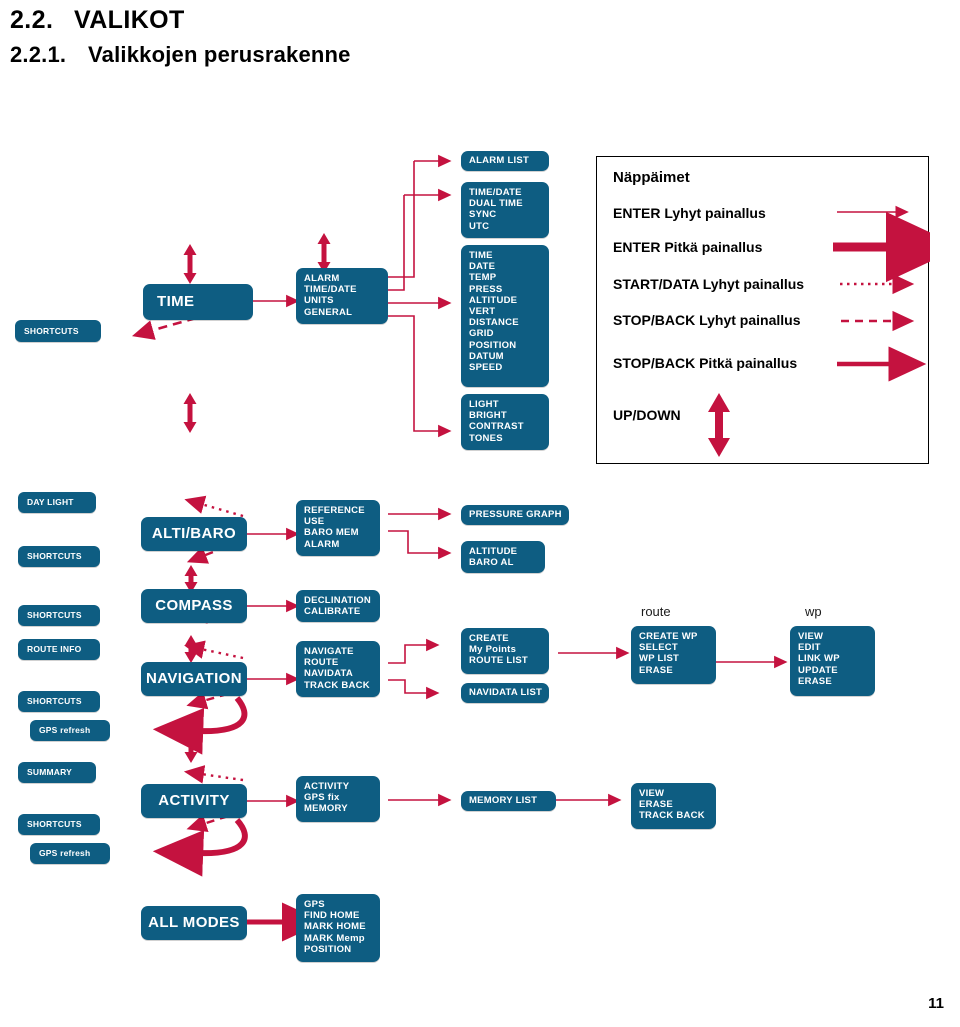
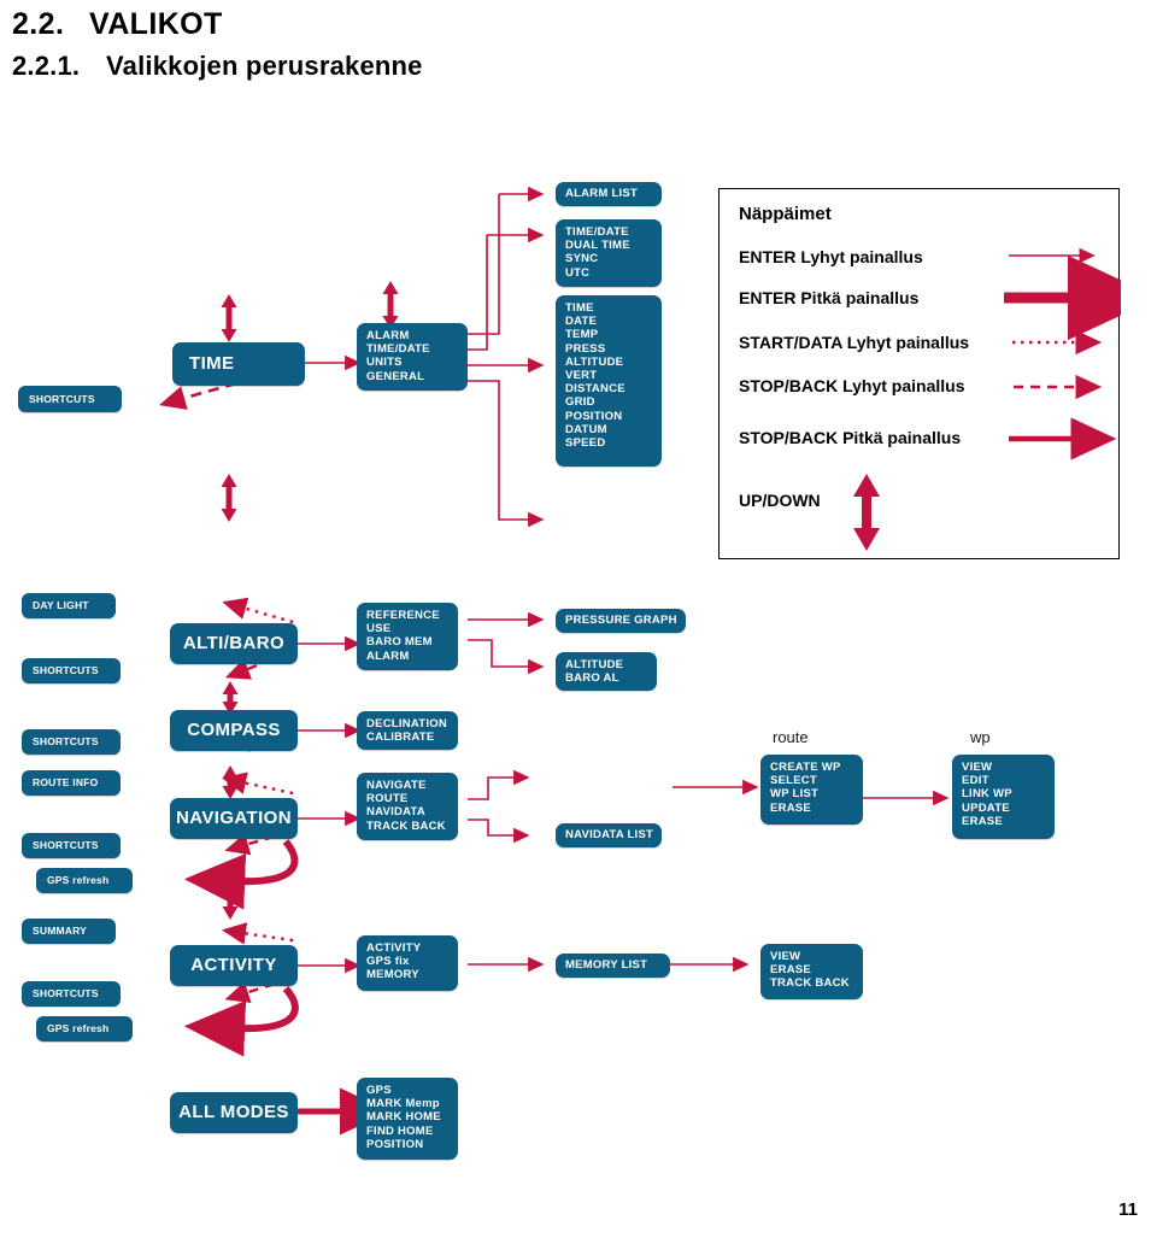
  2.2. VALIKOT
  2.2.1. Valikkojen perusrakenne
  SHORTCUTS
  TIME
  ALARM
  TIME/DATE
  UNITS
  GENERAL
  ALARM LIST
  TIME/DATE
  DUAL TIME
  SYNC
  UTC
  TIME
  DATE
  TEMP
  PRESS
  ALTITUDE
  VERT
  DISTANCE
  GRID
  POSITION
  DATUM
  SPEED
- LIGHT
- BRIGHT
- CONTRAST
- TONES
  DAY LIGHT
  SHORTCUTS
  ALTI/BARO
  REFERENCE
  USE
  BARO MEM
  ALARM
  PRESSURE GRAPH
  ALTITUDE
  BARO AL
  SHORTCUTS
  COMPASS
  DECLINATION
  CALIBRATE
  ROUTE INFO
  SHORTCUTS
  GPS refresh
  NAVIGATION
  NAVIGATE
  ROUTE
  NAVIDATA
  TRACK BACK
- CREATE
- My Points
- ROUTE LIST
  NAVIDATA LIST
  route
  CREATE WP
  SELECT
  WP LIST
  ERASE
  wp
  VIEW
  EDIT
  LINK WP
  UPDATE
  ERASE
  SUMMARY
  SHORTCUTS
  GPS refresh
  ACTIVITY
  ACTIVITY
  GPS fix
  MEMORY
  MEMORY LIST
  VIEW
  ERASE
  TRACK BACK
  ALL MODES
  GPS
- FIND HOME
+ MARK Memp
  MARK HOME
- MARK Memp
+ FIND HOME
  POSITION
  Näppäimet
  ENTER Lyhyt painallus
  ENTER Pitkä painallus
  START/DATA Lyhyt painallus
  STOP/BACK Lyhyt painallus
  STOP/BACK Pitkä painallus
  UP/DOWN
  11
